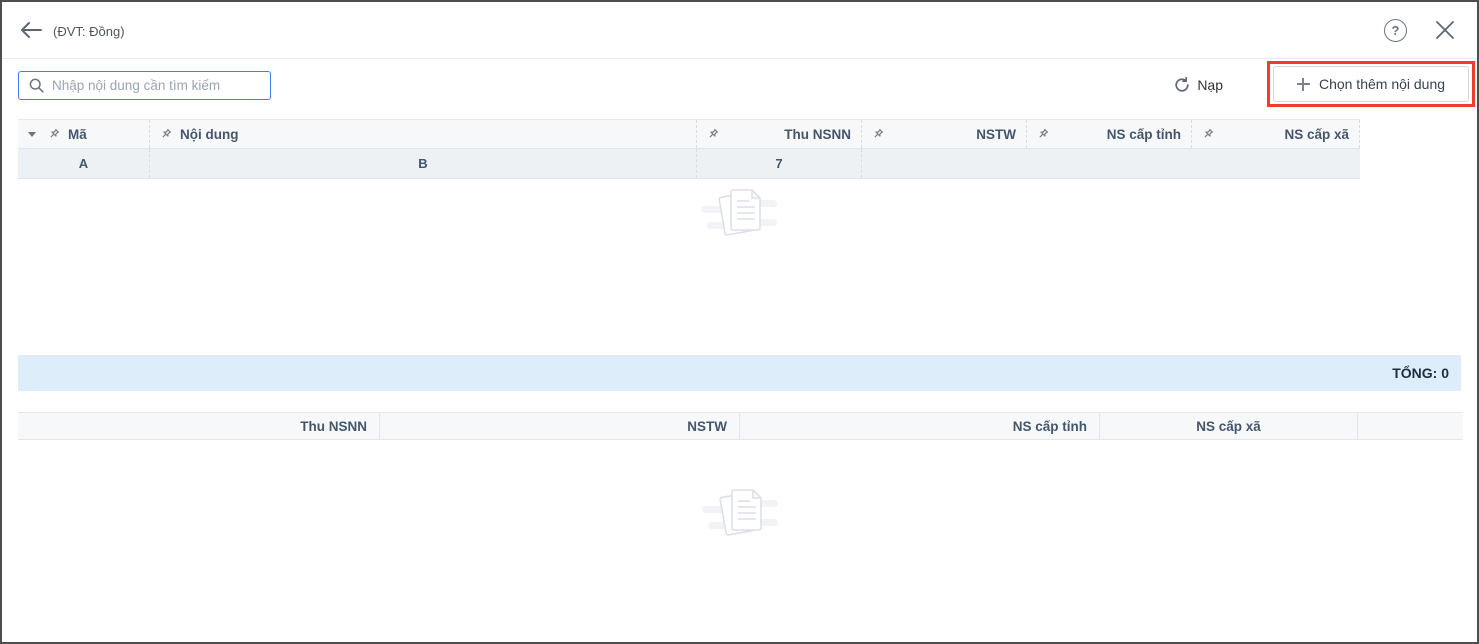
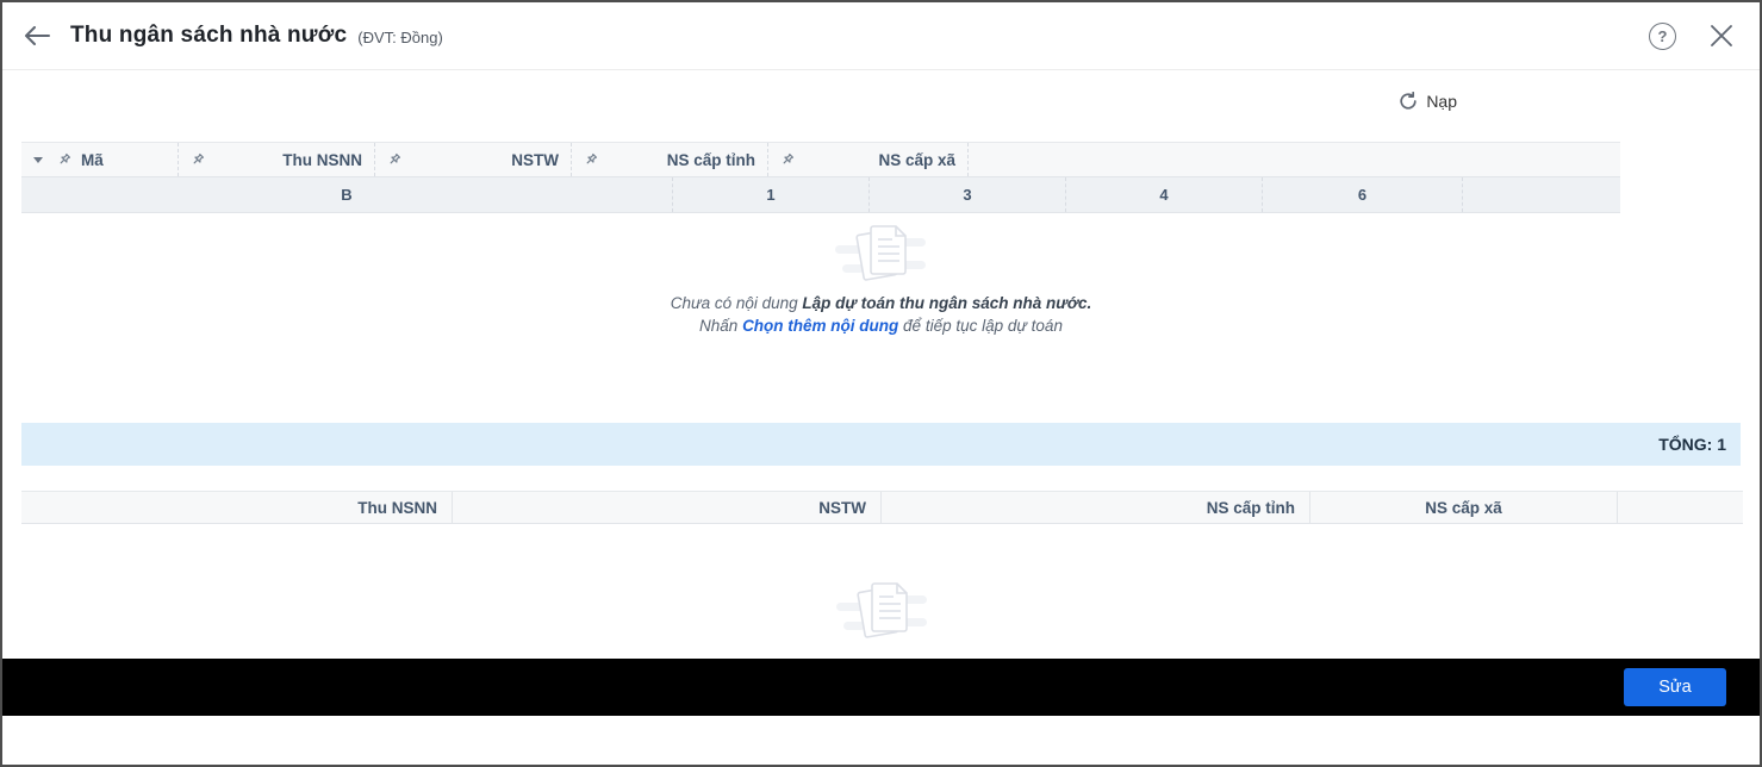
+ Thu ngân sách nhà nước
  (ĐVT: Đồng)
  ?
- Nhập nội dung cần tìm kiếm
  Nạp
- Chọn thêm nội dung
  Mã
- Nội dung
  Thu NSNN
  NSTW
  NS cấp tỉnh
  NS cấp xã
- A
  B
+ 1
- 7
+ 3
+ 4
+ 6
+ Chưa có nội dung Lập dự toán thu ngân sách nhà nước.
+ Nhấn Chọn thêm nội dung để tiếp tục lập dự toán
- TỔNG: 0
+ TỔNG: 1
  Thu NSNN
  NSTW
  NS cấp tỉnh
  NS cấp xã
+ Sửa
